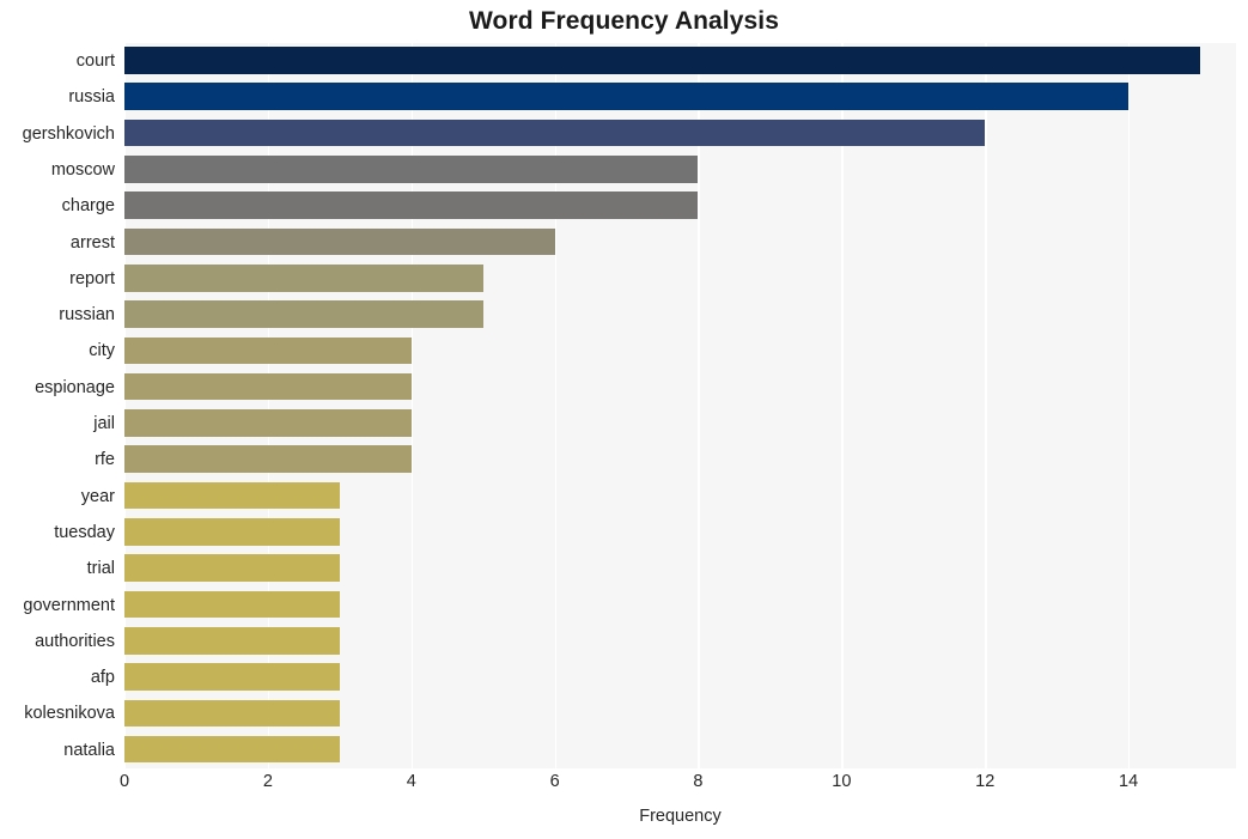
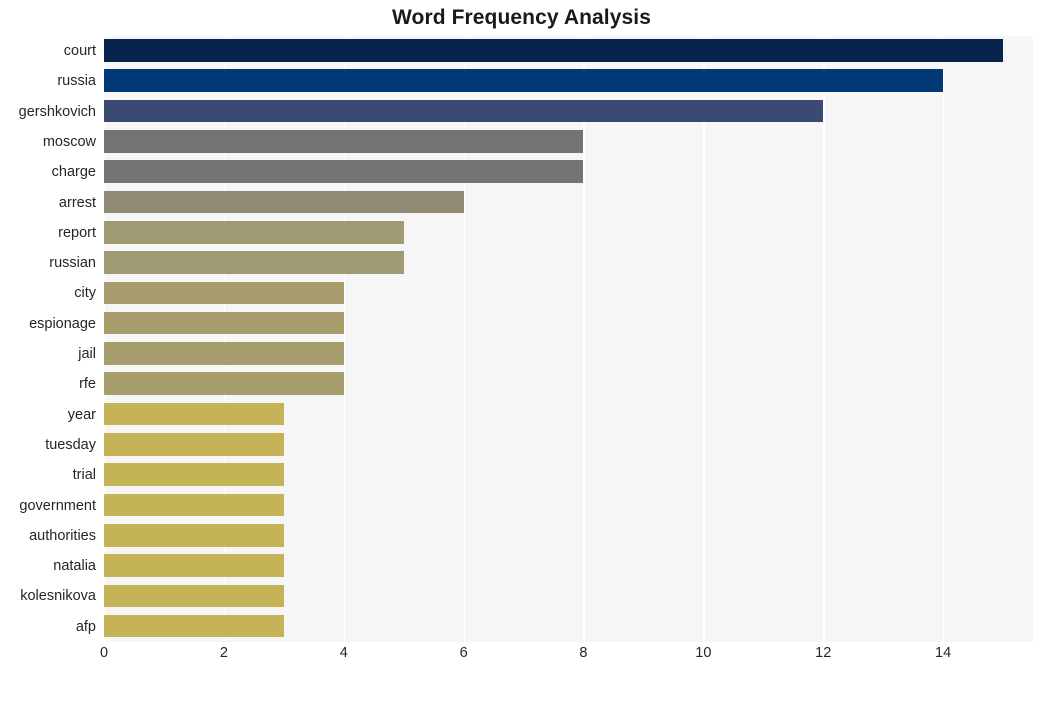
  Word Frequency Analysis
  court
  russia
  gershkovich
  moscow
  charge
  arrest
  report
  russian
  city
  espionage
  jail
  rfe
  year
  tuesday
  trial
  government
  authorities
- afp
+ natalia
  kolesnikova
- natalia
+ afp
  0
  2
  4
  6
  8
  10
  12
  14
- Frequency
